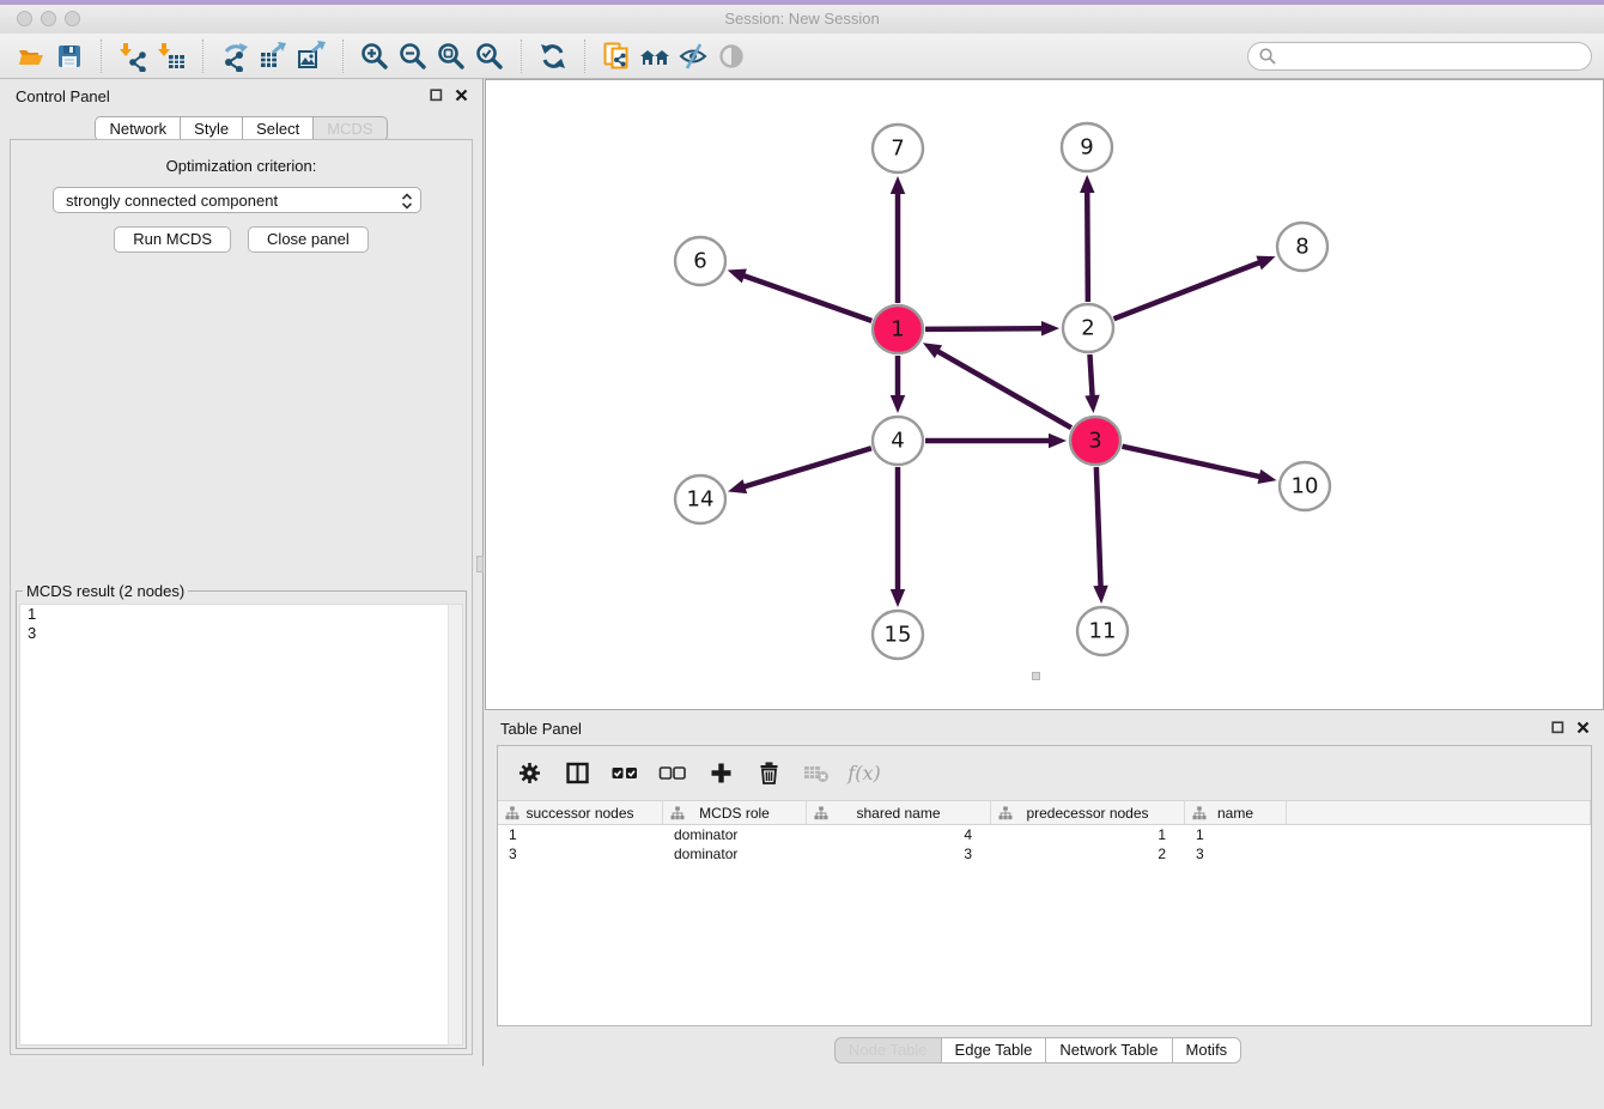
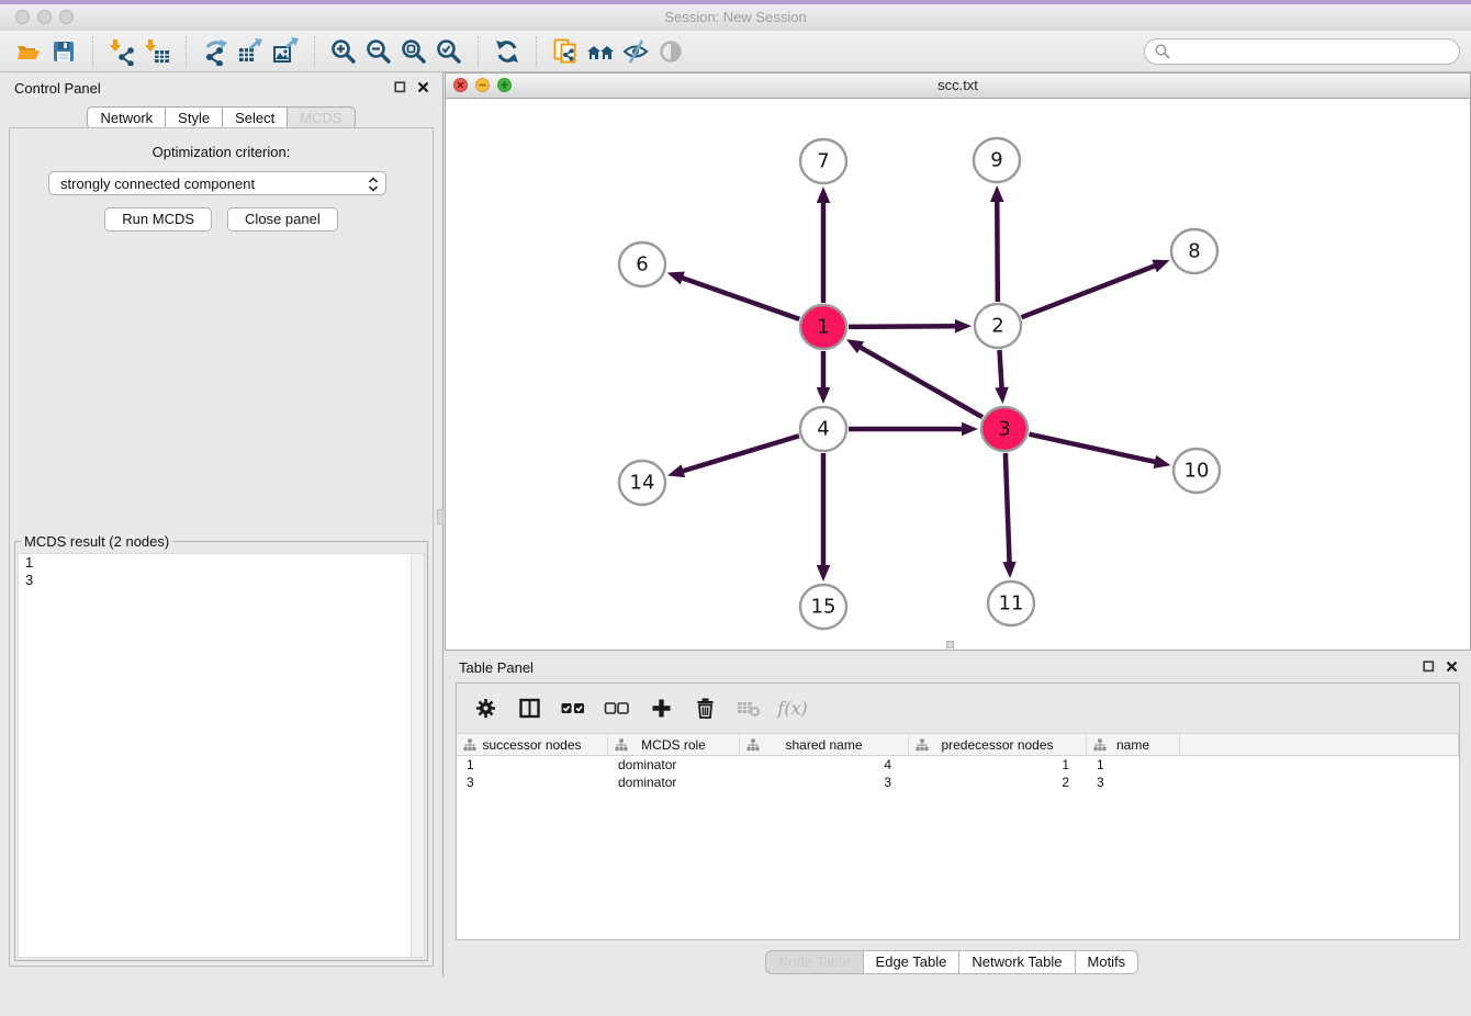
  Session: New Session
  Control Panel
  Network
  Style
  Select
  MCDS
  Optimization criterion:
  strongly connected component
  Run MCDS
  Close panel
  MCDS result (2 nodes)
  1
  3
+ scc.txt
  7
  9
  6
  8
  1
  2
  4
  3
  14
  10
  15
  11
  Table Panel
  f(x)
  successor nodes
  MCDS role
  shared name
  predecessor nodes
  name
  1
  dominator
  4
  1
  1
  3
  dominator
  3
  2
  3
  Edge Table
  Network Table
  Motifs
